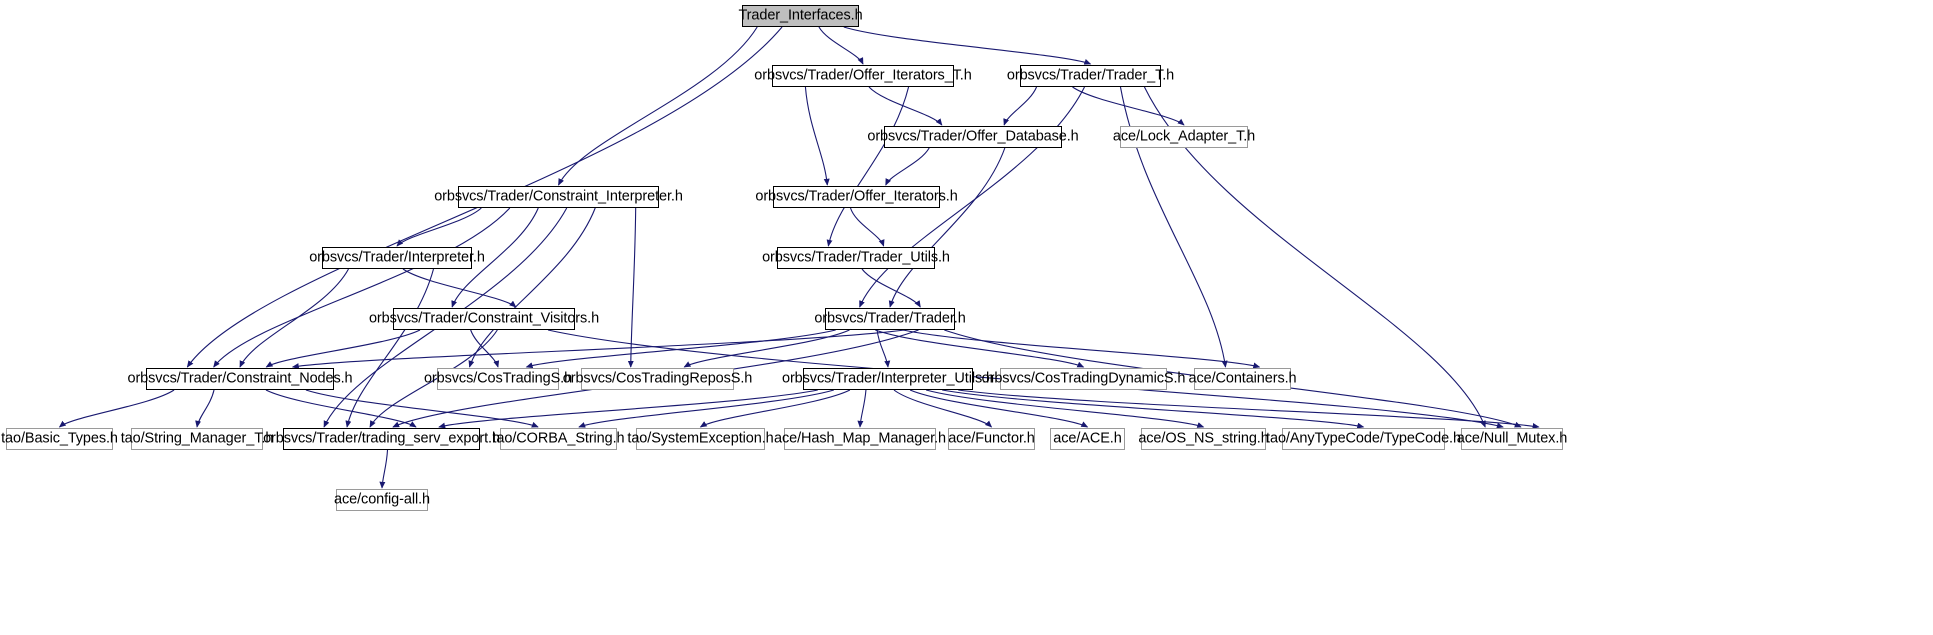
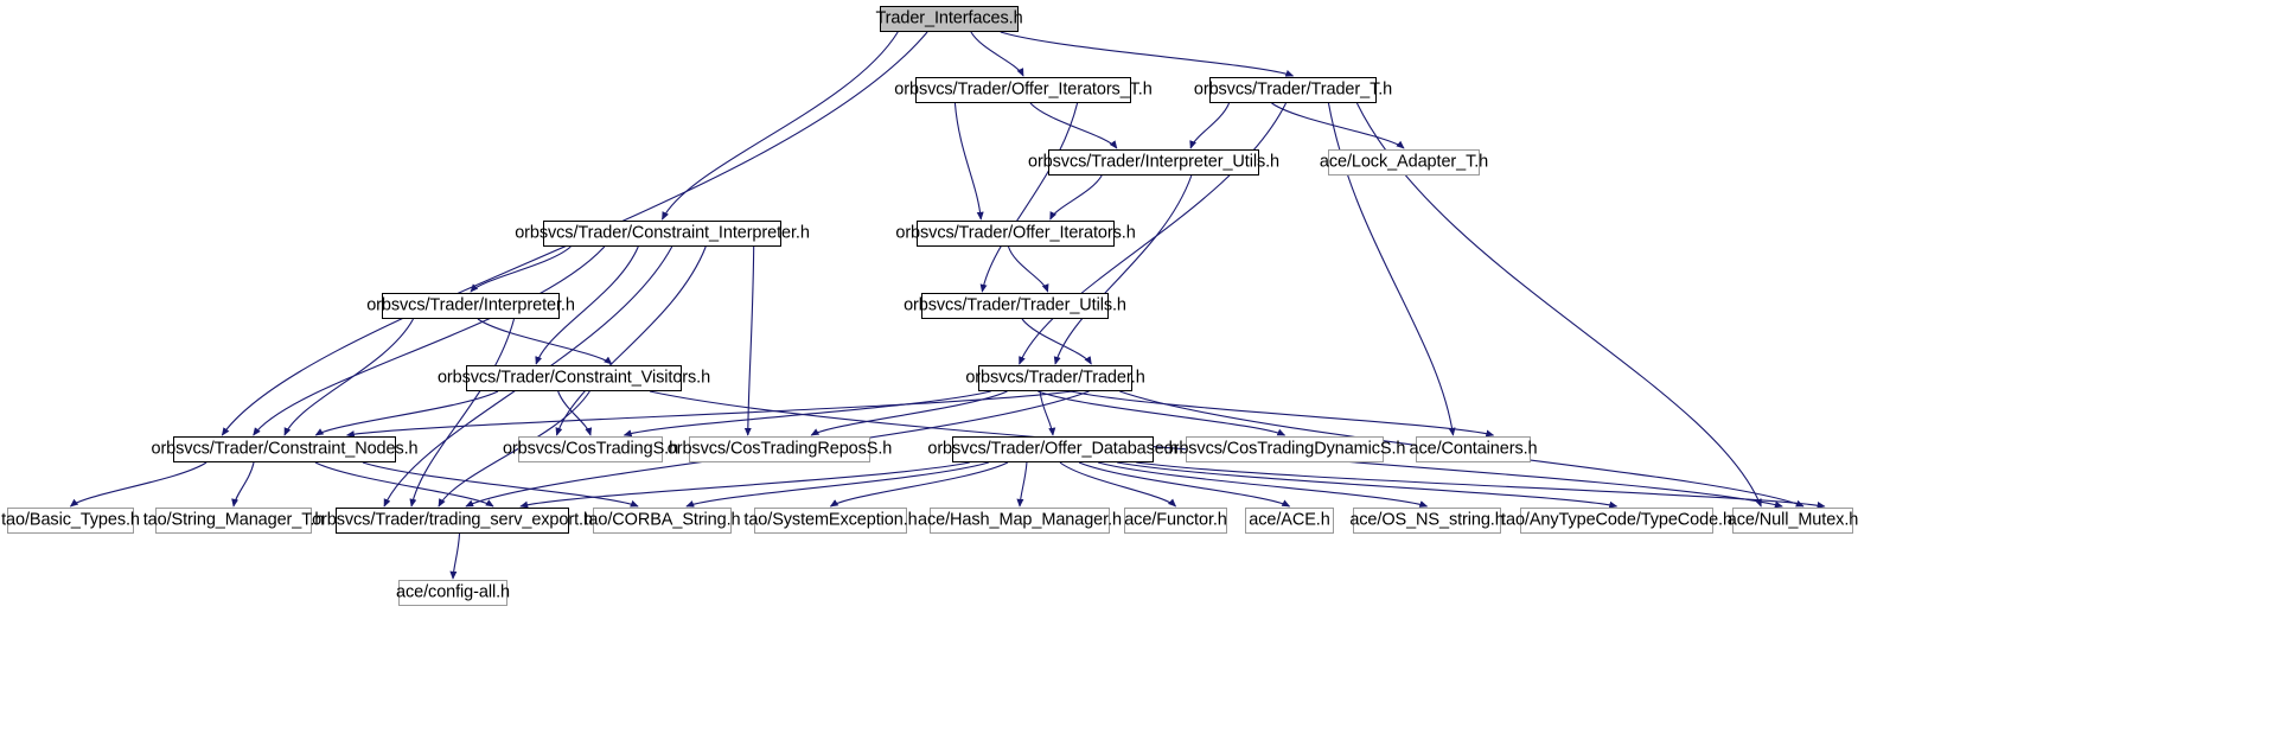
  Trader_Interfaces.h
  orbsvcs/Trader/Offer_Iterators_T.h
  orbsvcs/Trader/Trader_T.h
- orbsvcs/Trader/Offer_Database.h
+ orbsvcs/Trader/Interpreter_Utils.h
  ace/Lock_Adapter_T.h
  orbsvcs/Trader/Constraint_Interpreter.h
  orbsvcs/Trader/Offer_Iterators.h
  orbsvcs/Trader/Interpreter.h
  orbsvcs/Trader/Trader_Utils.h
  orbsvcs/Trader/Constraint_Visitors.h
  orbsvcs/Trader/Trader.h
  orbsvcs/Trader/Constraint_Nodes.h
  orbsvcs/CosTradingS.h
  orbsvcs/CosTradingReposS.h
- orbsvcs/Trader/Interpreter_Utils.h
+ orbsvcs/Trader/Offer_Database.h
  orbsvcs/CosTradingDynamicS.h
  ace/Containers.h
  tao/Basic_Types.h
  tao/String_Manager_T.h
  orbsvcs/Trader/trading_serv_export.h
  tao/CORBA_String.h
  tao/SystemException.h
  ace/Hash_Map_Manager.h
  ace/Functor.h
  ace/ACE.h
  ace/OS_NS_string.h
  tao/AnyTypeCode/TypeCode.h
  ace/Null_Mutex.h
  ace/config-all.h
